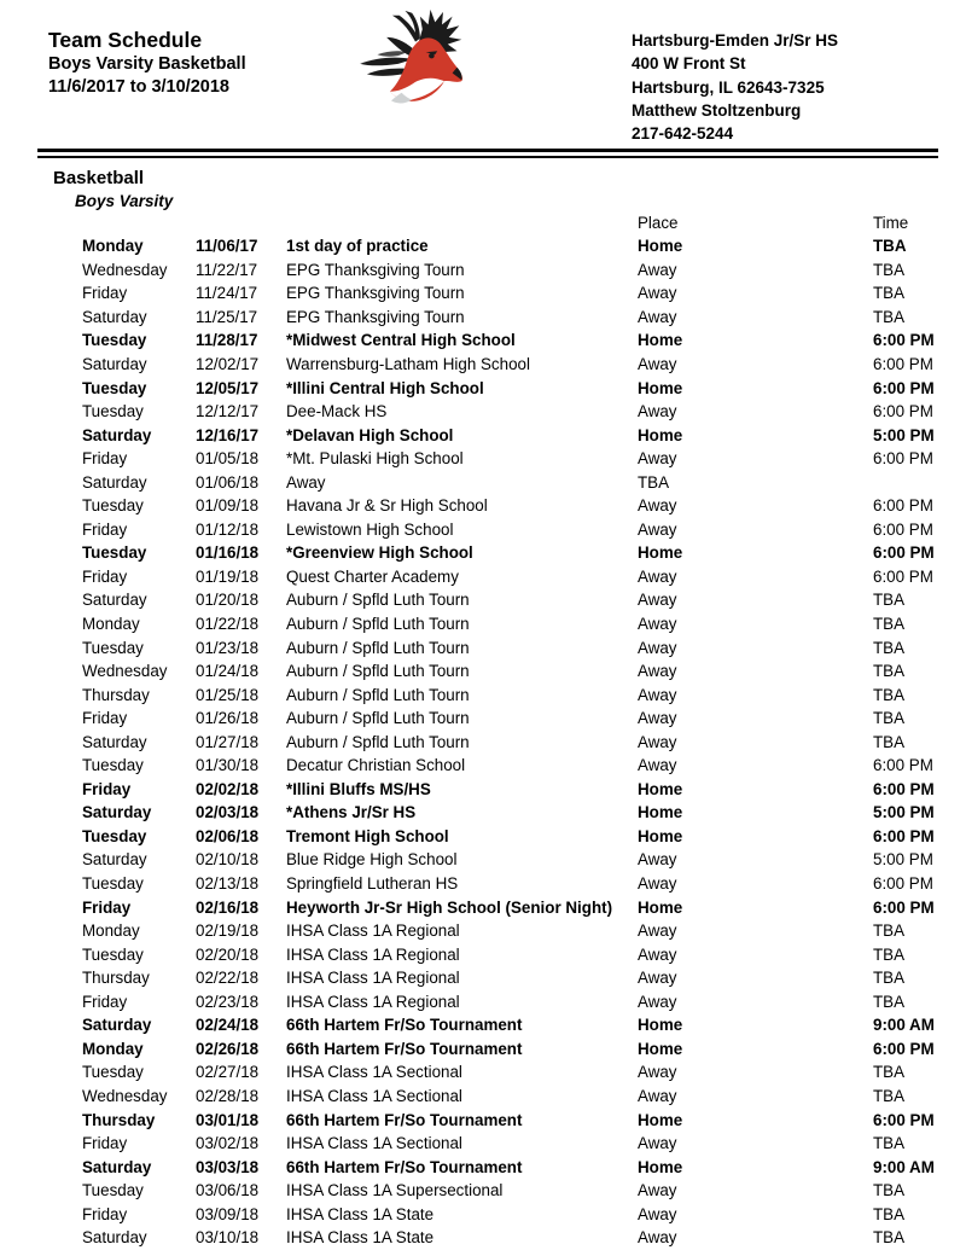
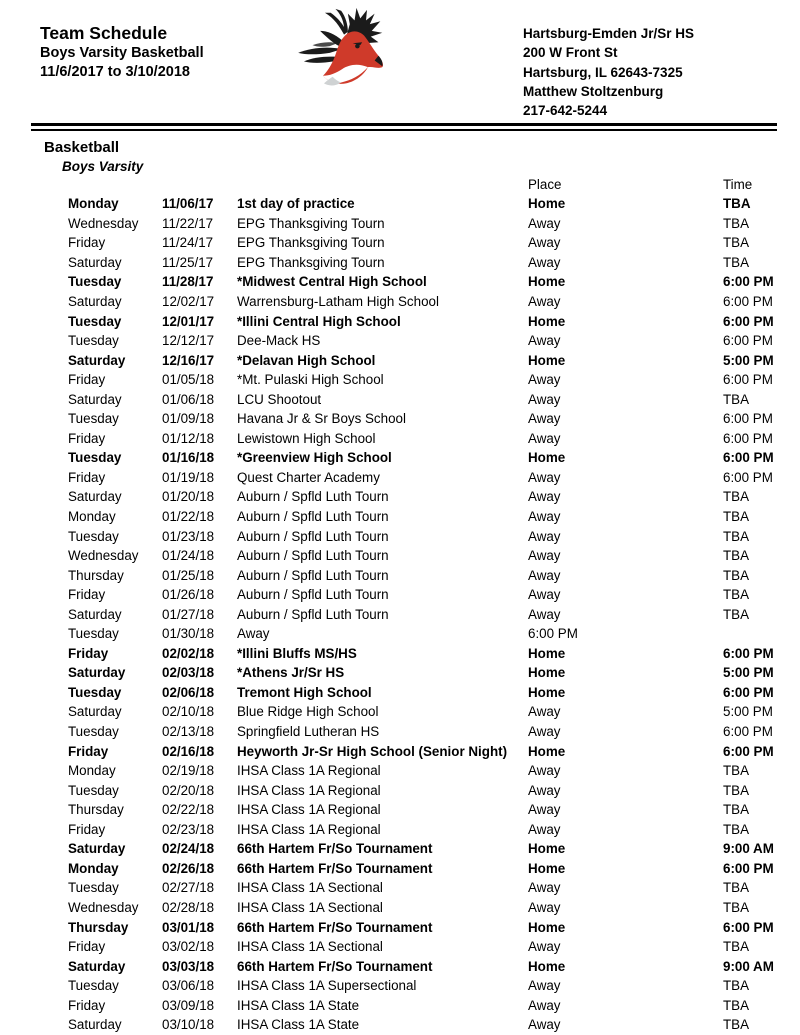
  Team Schedule
  Boys Varsity Basketball
  11/6/2017 to 3/10/2018
  Hartsburg-Emden Jr/Sr HS
- 400 W Front St
+ 200 W Front St
  Hartsburg, IL 62643-7325
  Matthew Stoltzenburg
  217-642-5244
  Basketball
  Boys Varsity
  Place
  Time
  Monday
  11/06/17
  1st day of practice
  Home
  TBA
  Wednesday
  11/22/17
  EPG Thanksgiving Tourn
  Away
  TBA
  Friday
  11/24/17
  EPG Thanksgiving Tourn
  Away
  TBA
  Saturday
  11/25/17
  EPG Thanksgiving Tourn
  Away
  TBA
  Tuesday
  11/28/17
  *Midwest Central High School
  Home
  6:00 PM
  Saturday
  12/02/17
  Warrensburg-Latham High School
  Away
  6:00 PM
  Tuesday
- 12/05/17
+ 12/01/17
  *Illini Central High School
  Home
  6:00 PM
  Tuesday
  12/12/17
  Dee-Mack HS
  Away
  6:00 PM
  Saturday
  12/16/17
  *Delavan High School
  Home
  5:00 PM
  Friday
  01/05/18
  *Mt. Pulaski High School
  Away
  6:00 PM
  Saturday
  01/06/18
+ LCU Shootout
  Away
  TBA
  Tuesday
  01/09/18
- Havana Jr & Sr High School
+ Havana Jr & Sr Boys School
  Away
  6:00 PM
  Friday
  01/12/18
  Lewistown High School
  Away
  6:00 PM
  Tuesday
  01/16/18
  *Greenview High School
  Home
  6:00 PM
  Friday
  01/19/18
  Quest Charter Academy
  Away
  6:00 PM
  Saturday
  01/20/18
  Auburn / Spfld Luth Tourn
  Away
  TBA
  Monday
  01/22/18
  Auburn / Spfld Luth Tourn
  Away
  TBA
  Tuesday
  01/23/18
  Auburn / Spfld Luth Tourn
  Away
  TBA
  Wednesday
  01/24/18
  Auburn / Spfld Luth Tourn
  Away
  TBA
  Thursday
  01/25/18
  Auburn / Spfld Luth Tourn
  Away
  TBA
  Friday
  01/26/18
  Auburn / Spfld Luth Tourn
  Away
  TBA
  Saturday
  01/27/18
  Auburn / Spfld Luth Tourn
  Away
  TBA
  Tuesday
  01/30/18
- Decatur Christian School
  Away
  6:00 PM
  Friday
  02/02/18
  *Illini Bluffs MS/HS
  Home
  6:00 PM
  Saturday
  02/03/18
  *Athens Jr/Sr HS
  Home
  5:00 PM
  Tuesday
  02/06/18
  Tremont High School
  Home
  6:00 PM
  Saturday
  02/10/18
  Blue Ridge High School
  Away
  5:00 PM
  Tuesday
  02/13/18
  Springfield Lutheran HS
  Away
  6:00 PM
  Friday
  02/16/18
  Heyworth Jr-Sr High School (Senior Night)
  Home
  6:00 PM
  Monday
  02/19/18
  IHSA Class 1A Regional
  Away
  TBA
  Tuesday
  02/20/18
  IHSA Class 1A Regional
  Away
  TBA
  Thursday
  02/22/18
  IHSA Class 1A Regional
  Away
  TBA
  Friday
  02/23/18
  IHSA Class 1A Regional
  Away
  TBA
  Saturday
  02/24/18
  66th Hartem Fr/So Tournament
  Home
  9:00 AM
  Monday
  02/26/18
  66th Hartem Fr/So Tournament
  Home
  6:00 PM
  Tuesday
  02/27/18
  IHSA Class 1A Sectional
  Away
  TBA
  Wednesday
  02/28/18
  IHSA Class 1A Sectional
  Away
  TBA
  Thursday
  03/01/18
  66th Hartem Fr/So Tournament
  Home
  6:00 PM
  Friday
  03/02/18
  IHSA Class 1A Sectional
  Away
  TBA
  Saturday
  03/03/18
  66th Hartem Fr/So Tournament
  Home
  9:00 AM
  Tuesday
  03/06/18
  IHSA Class 1A Supersectional
  Away
  TBA
  Friday
  03/09/18
  IHSA Class 1A State
  Away
  TBA
  Saturday
  03/10/18
  IHSA Class 1A State
  Away
  TBA
